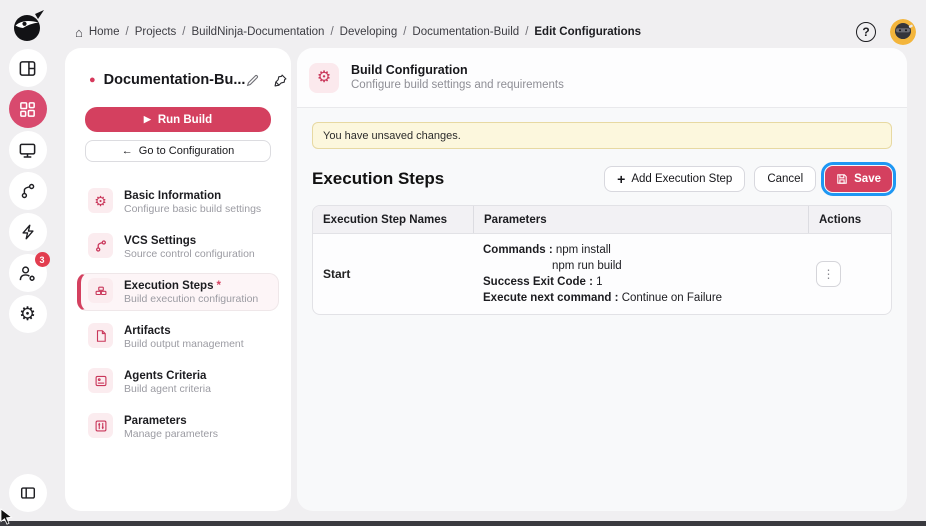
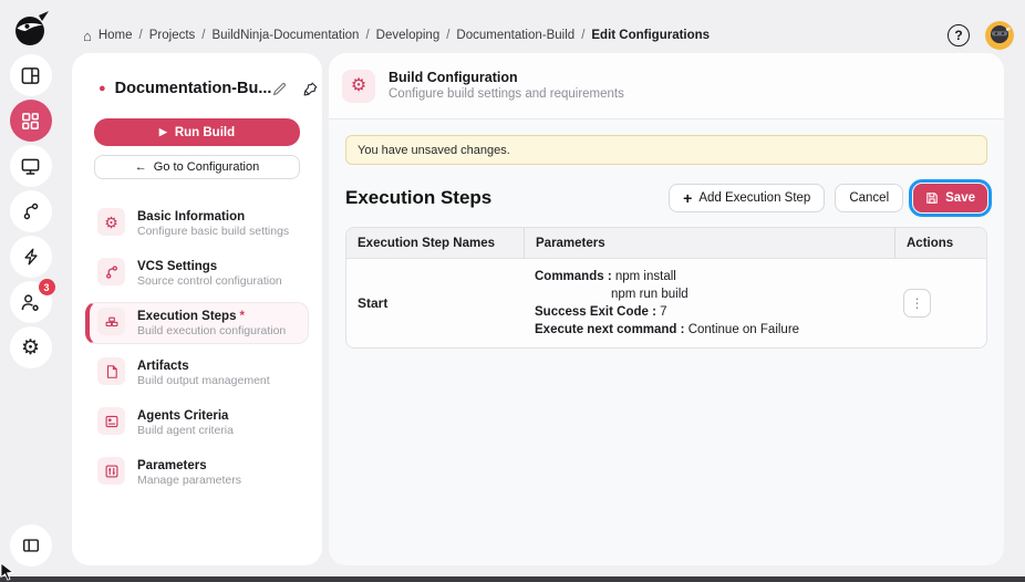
  3
  ⚙
  ⌂
  Home
  /
  Projects
  /
  BuildNinja-Documentation
  /
  Developing
  /
  Documentation-Build
  /
  Edit Configurations
  ?
  ●
  Documentation-Bu...
  ▶
  Run Build
  ←
  Go to Configuration
  ⚙
  Basic Information
  Configure basic build settings
  VCS Settings
  Source control configuration
  Execution Steps *
  Build execution configuration
  Artifacts
  Build output management
  Agents Criteria
  Build agent criteria
  Parameters
  Manage parameters
  ⚙
  Build Configuration
  Configure build settings and requirements
  You have unsaved changes.
  Execution Steps
  +
  Add Execution Step
  Cancel
  Save
  Execution Step Names
  Parameters
  Actions
  Start
  Commands : npm install
  npm run build
- Success Exit Code : 1
+ Success Exit Code : 7
  Execute next command : Continue on Failure
  ⋮
